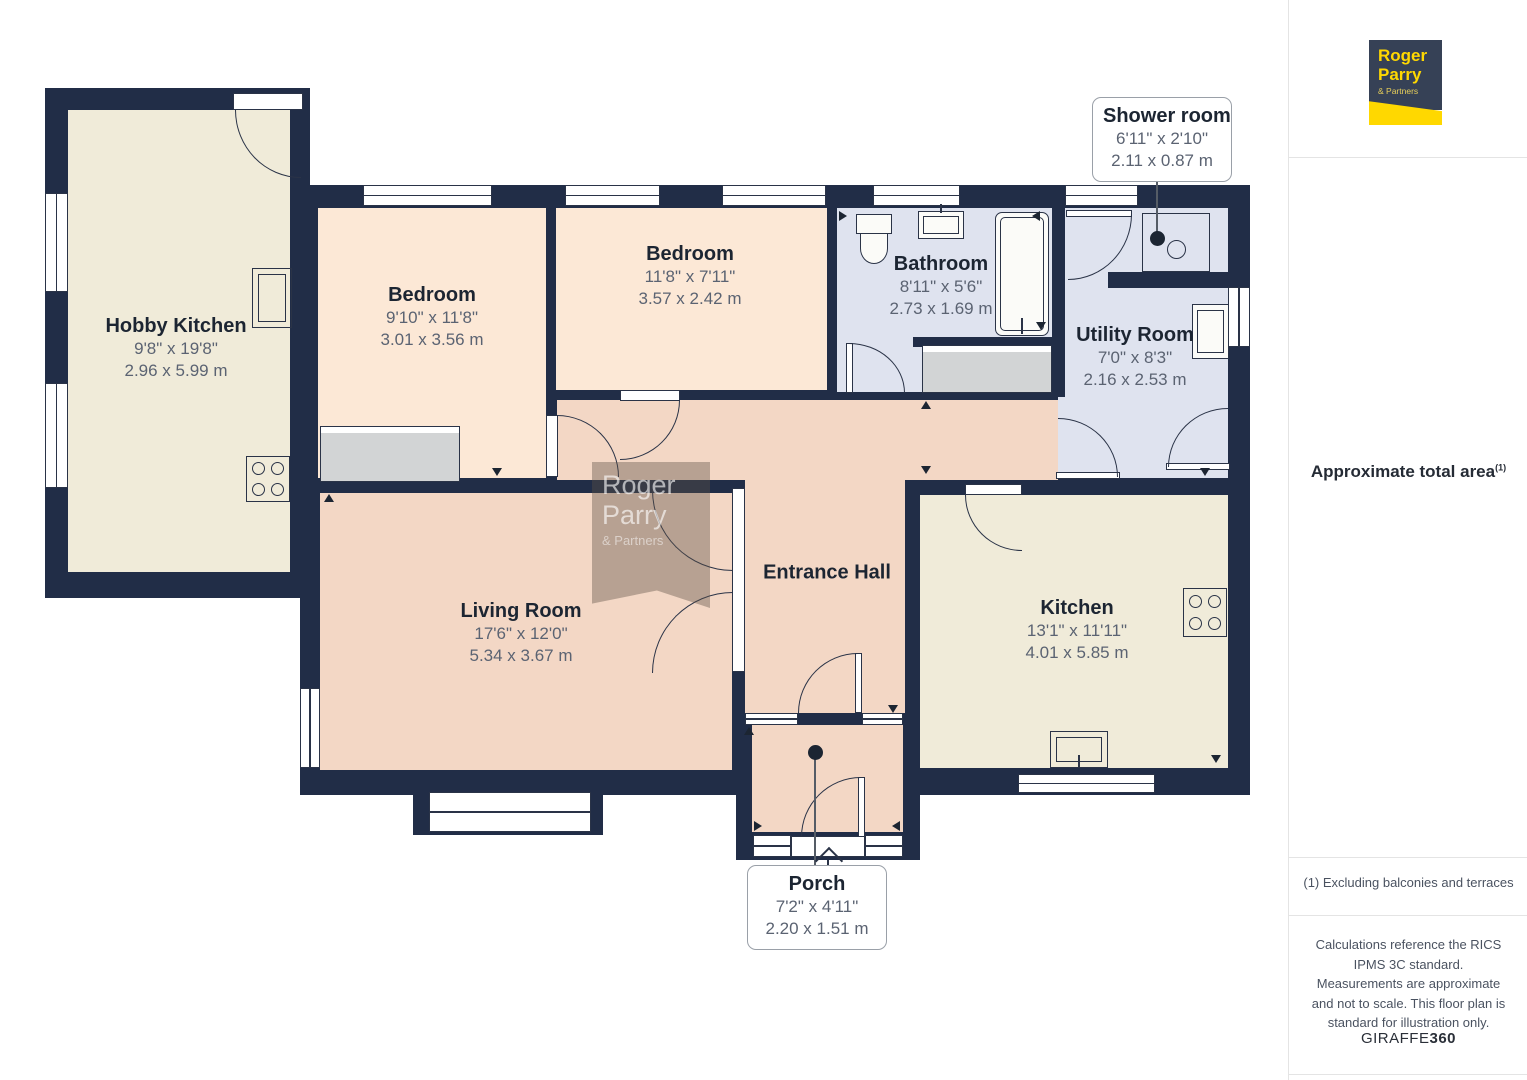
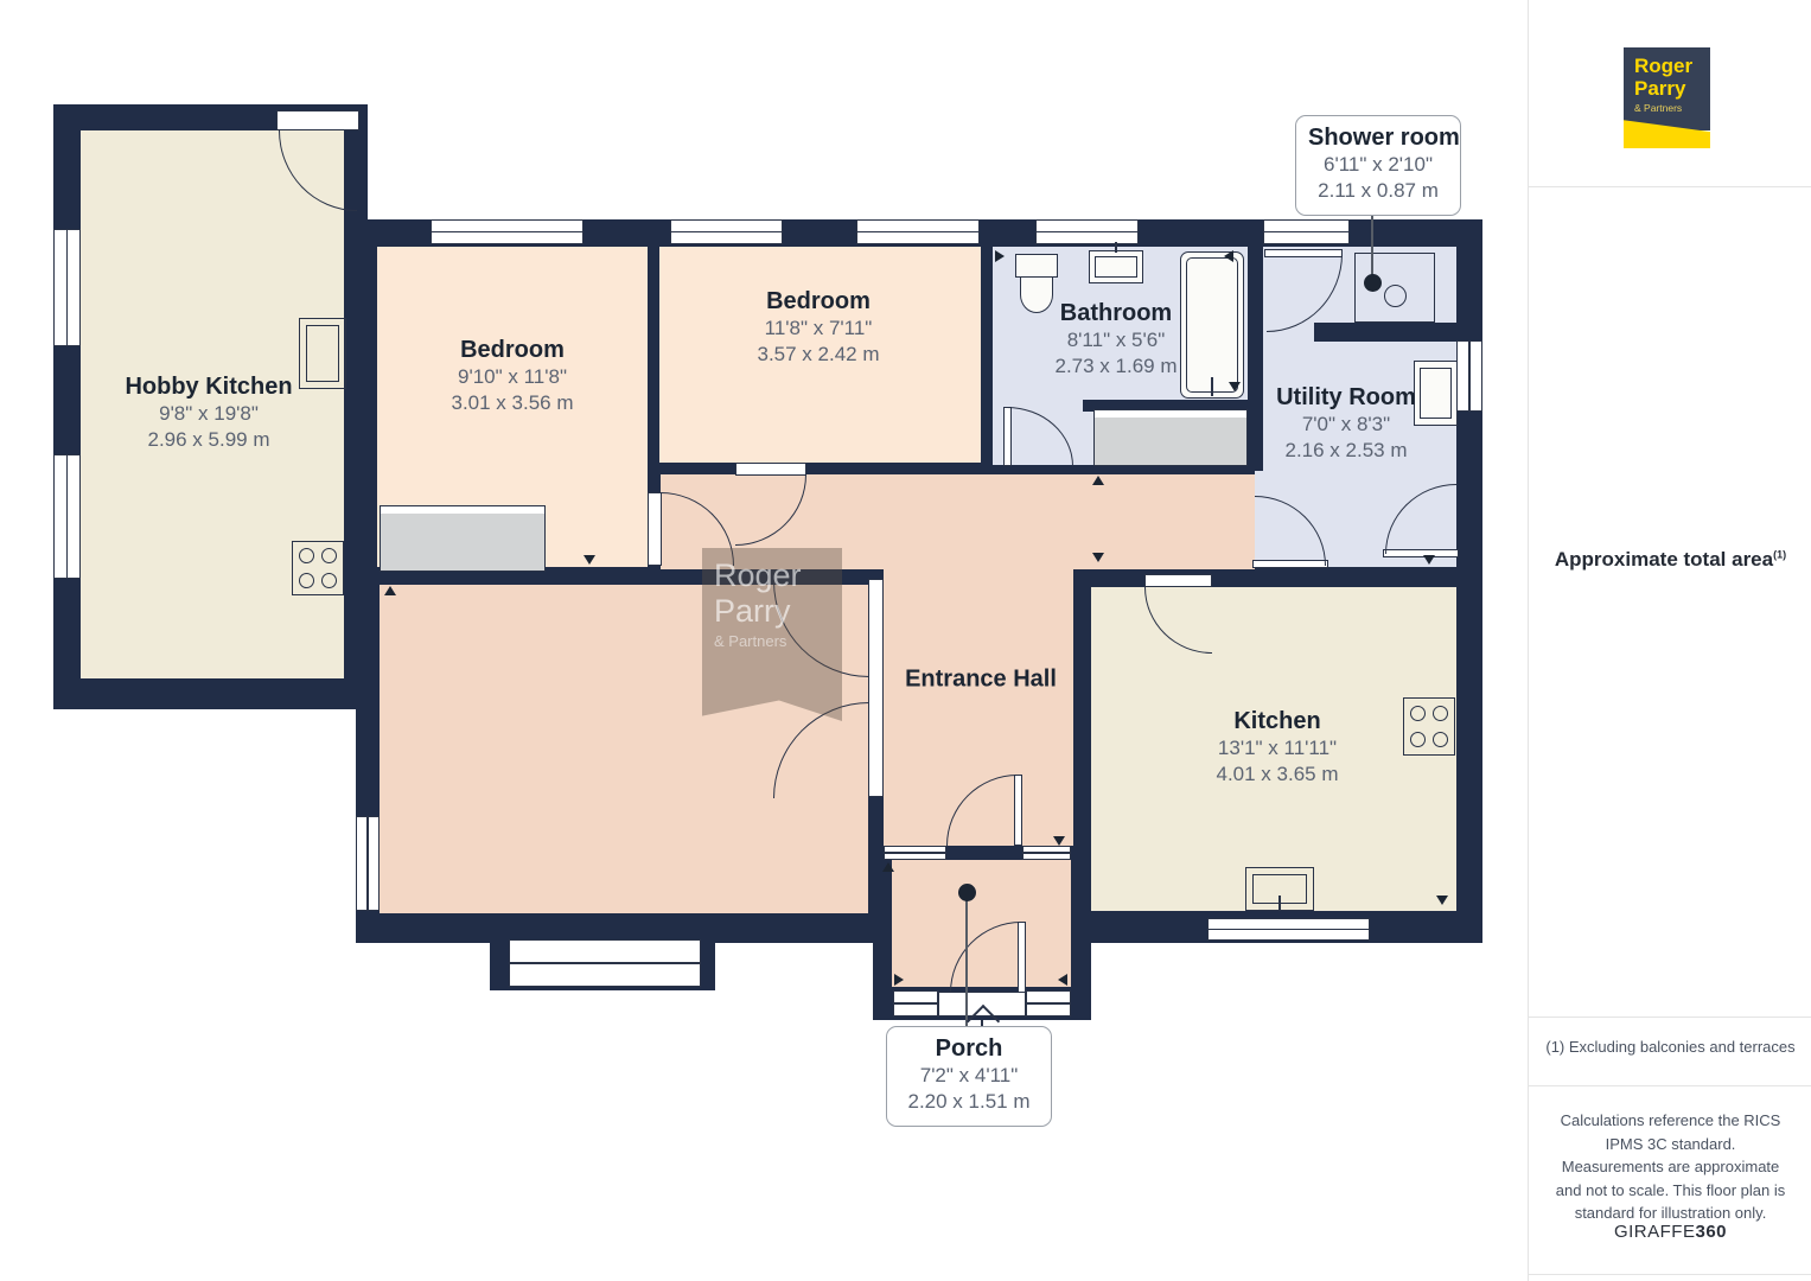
  Roger
  Parry
  & Partners
  Hobby Kitchen
  9'8" x 19'8"
  2.96 x 5.99 m
  Bedroom
  9'10" x 11'8"
  3.01 x 3.56 m
  Bedroom
  11'8" x 7'11"
  3.57 x 2.42 m
  Bathroom
  8'11" x 5'6"
  2.73 x 1.69 m
  Utility Room
  7'0" x 8'3"
  2.16 x 2.53 m
  Entrance Hall
- Living Room
- 17'6" x 12'0"
- 5.34 x 3.67 m
  Kitchen
  13'1" x 11'11"
- 4.01 x 5.85 m
+ 4.01 x 3.65 m
  Shower room
  6'11" x 2'10"
  2.11 x 0.87 m
  Porch
  7'2" x 4'11"
  2.20 x 1.51 m
  Roger
  Parry
  & Partners
  Approximate total area(1)
  (1) Excluding balconies and terraces
  Calculations reference the RICS IPMS 3C standard. Measurements are approximate and not to scale. This floor plan is standard for illustration only.
  GIRAFFE360
